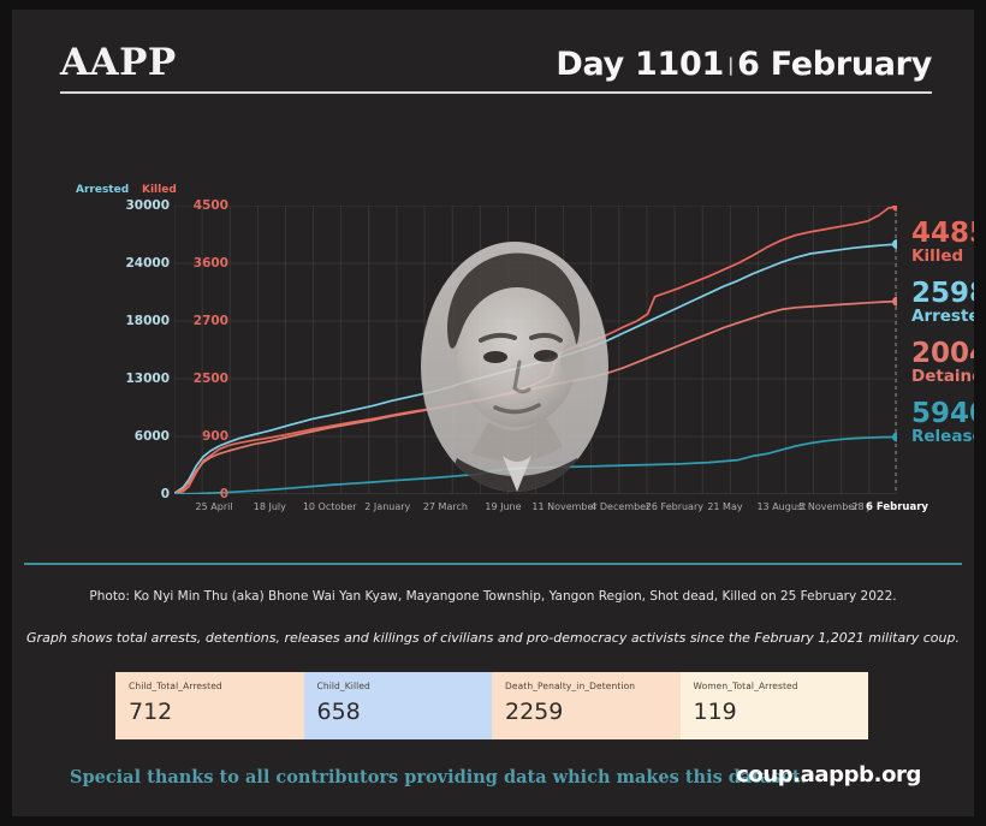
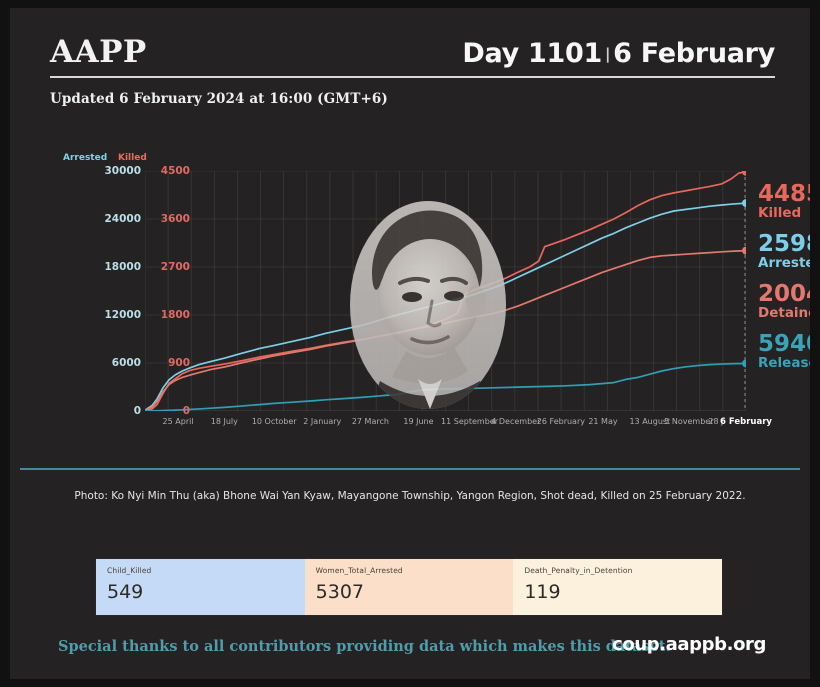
  AAPP
  Day 1101 | 6 February
+ Updated 6 February 2024 at 16:00 (GMT+6)
  Arrested
  Killed
  0
  6000
- 13000
+ 12000
  18000
  24000
  30000
  0
  900
- 2500
+ 1800
  2700
  3600
  4500
  25 April
  18 July
  10 October
  2 January
  27 March
  19 June
- 11 November
+ 11 September
  4 December
  26 February
  21 May
  13 August
  5 November
  28 J
  6 February
  448
  Killed
  Arreste
  Detain
  594
  Releas
  Photo: Ko Nyi Min Thu (aka) Bhone Wai Yan Kyaw, Mayangone Township, Yangon Region, Shot dead, Killed on 25 February 2022.
- Graph shows total arrests, detentions, releases and killings of civilians and pro-democracy activists since the February 1,2021 military coup.
- Child_Total_Arrested
- 712
  Child_Killed
- 658
+ 549
- Death_Penalty_in_Detention
+ Women_Total_Arrested
- 2259
+ 5307
- Women_Total_Arrested
+ Death_Penalty_in_Detention
  119
  Special thanks to all contributors providing data which makes this dataset.
  coup.aappb.org
